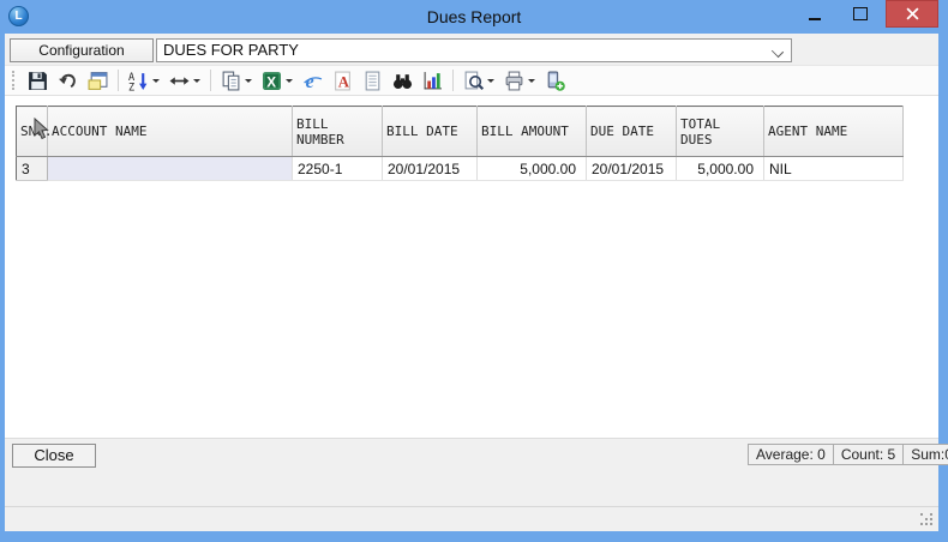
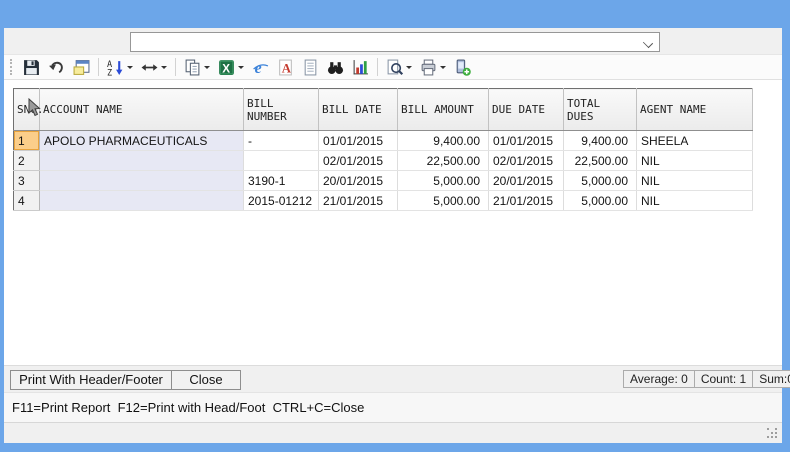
- L
- Dues Report
- Configuration
- DUES FOR PARTY
  A
  Z
  X
  e
  A
  SN.	ACCOUNT NAME	BILL NUMBER	BILL DATE	BILL AMOUNT	DUE DATE	TOTAL DUES	AGENT NAME
+ 1	APOLO PHARMACEUTICALS	-	01/01/2015	9,400.00	01/01/2015	9,400.00	SHEELA
+ 2			02/01/2015	22,500.00	02/01/2015	22,500.00	NIL
- 3		2250-1	20/01/2015	5,000.00	20/01/2015	5,000.00	NIL
+ 3		3190-1	20/01/2015	5,000.00	20/01/2015	5,000.00	NIL
+ 4		2015-01212	21/01/2015	5,000.00	21/01/2015	5,000.00	NIL
+ Print With Header/Footer
  Close
  Average: 0
- Count: 5
+ Count: 1
  Sum:
+ F11=Print Report F12=Print with Head/Foot CTRL+C=Close
